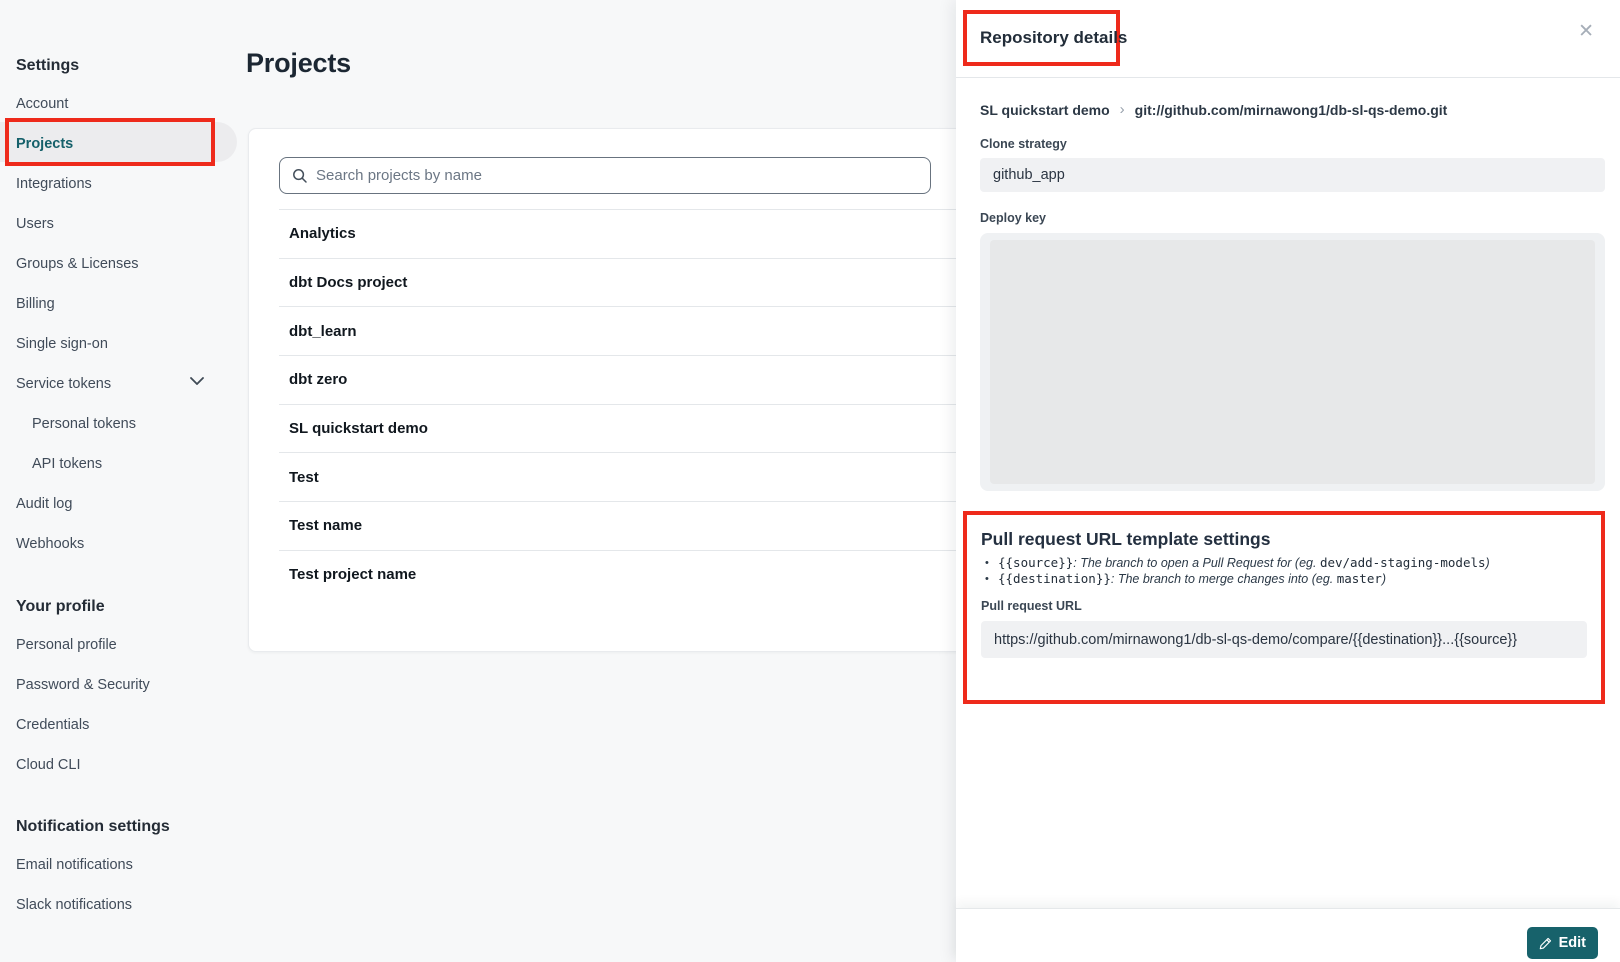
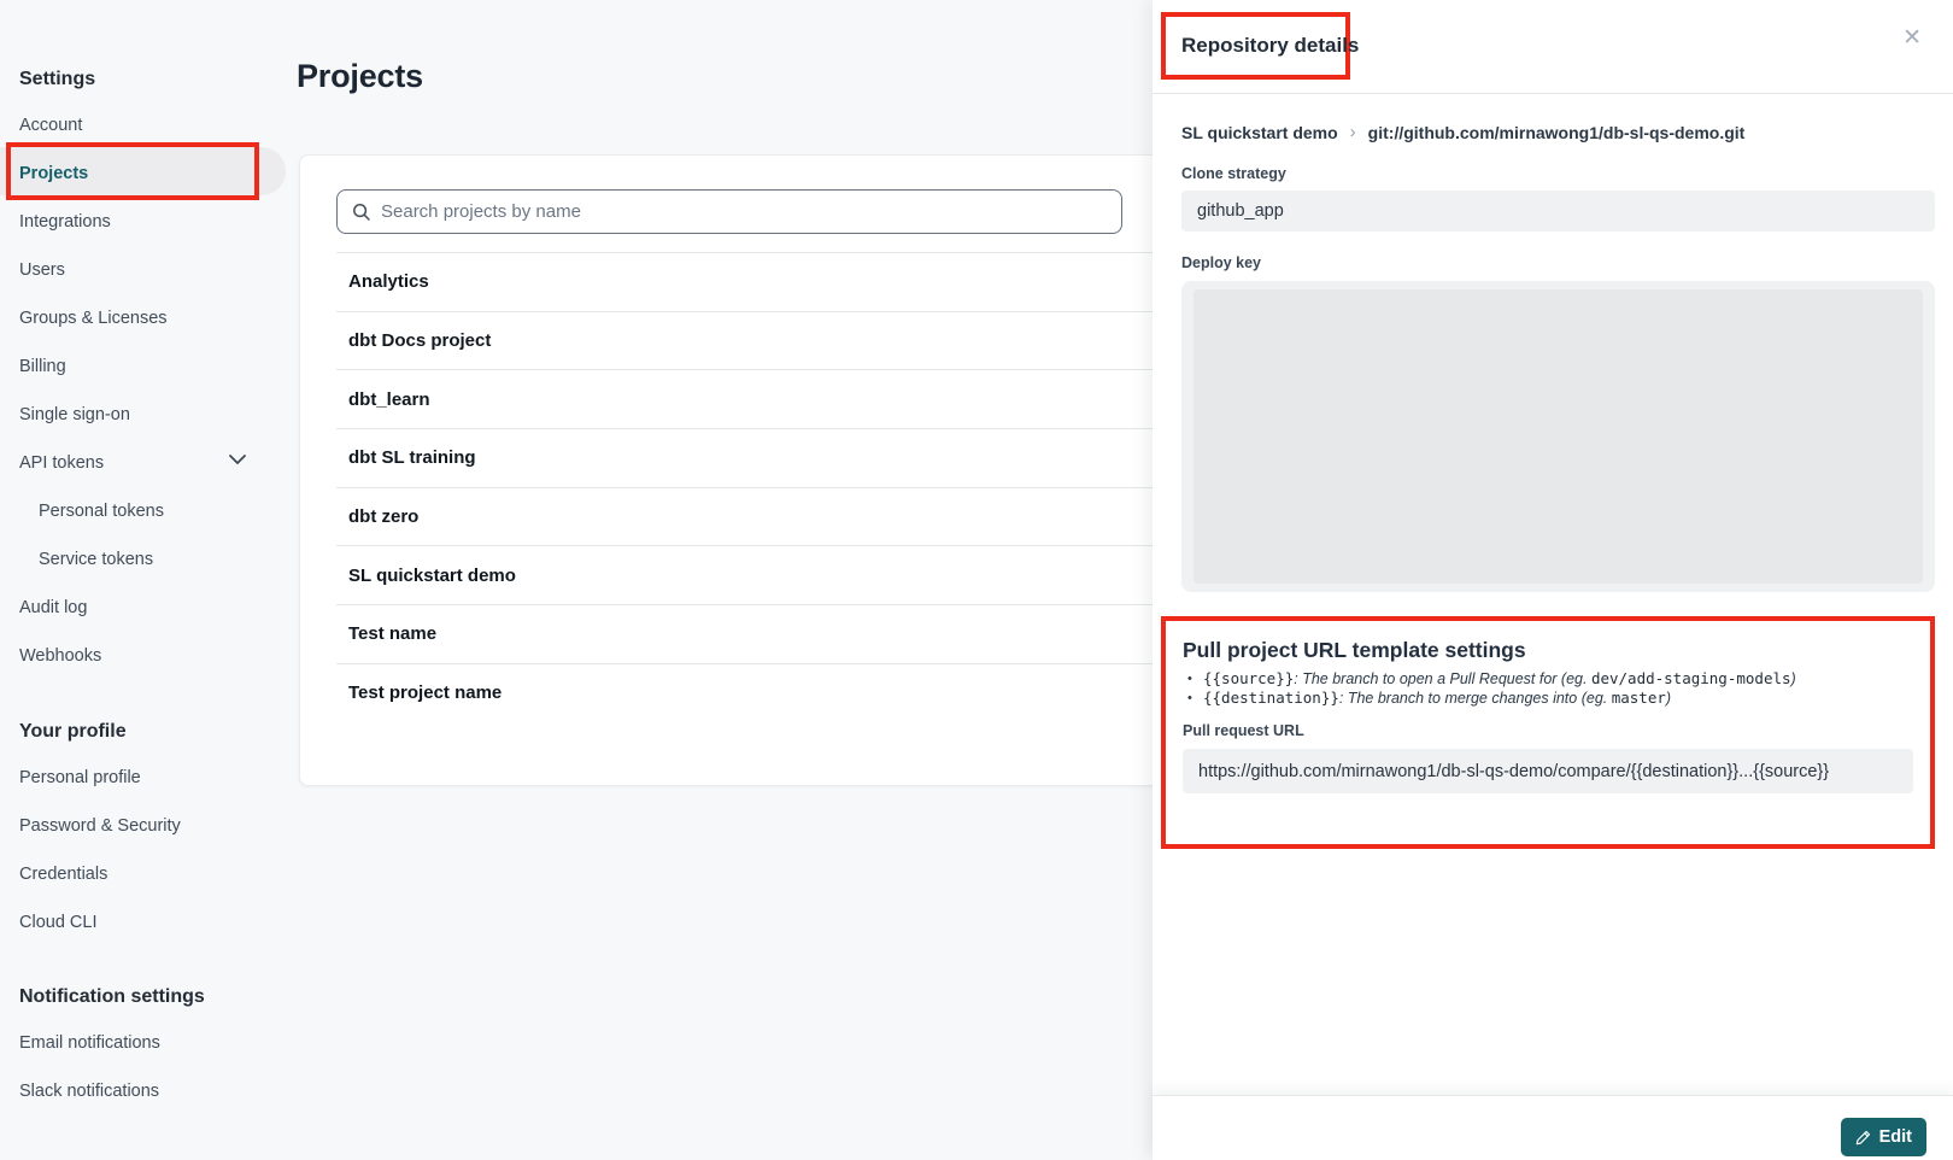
  Settings
  Account
  Projects
  Integrations
  Users
  Groups & Licenses
  Billing
  Single sign-on
- Service tokens
+ API tokens
  Personal tokens
- API tokens
+ Service tokens
  Audit log
  Webhooks
  Your profile
  Personal profile
  Password & Security
  Credentials
  Cloud CLI
  Notification settings
  Email notifications
  Slack notifications
  Projects
  Search projects by name
  Analytics
  dbt Docs project
  dbt_learn
+ dbt SL training
  dbt zero
  SL quickstart demo
- Test
  Test name
  Test project name
  Repository details
  ✕
  SL quickstart demo
  ›
  git://github.com/mirnawong1/db-sl-qs-demo.git
  Clone strategy
  github_app
  Deploy key
- Pull request URL template settings
+ Pull project URL template settings
  {{source}}: The branch to open a Pull Request for (eg. dev/add-staging-models)
  {{destination}}: The branch to merge changes into (eg. master)
  Pull request URL
  https://github.com/mirnawong1/db-sl-qs-demo/compare/{{destination}}...{{source}}
  Edit
